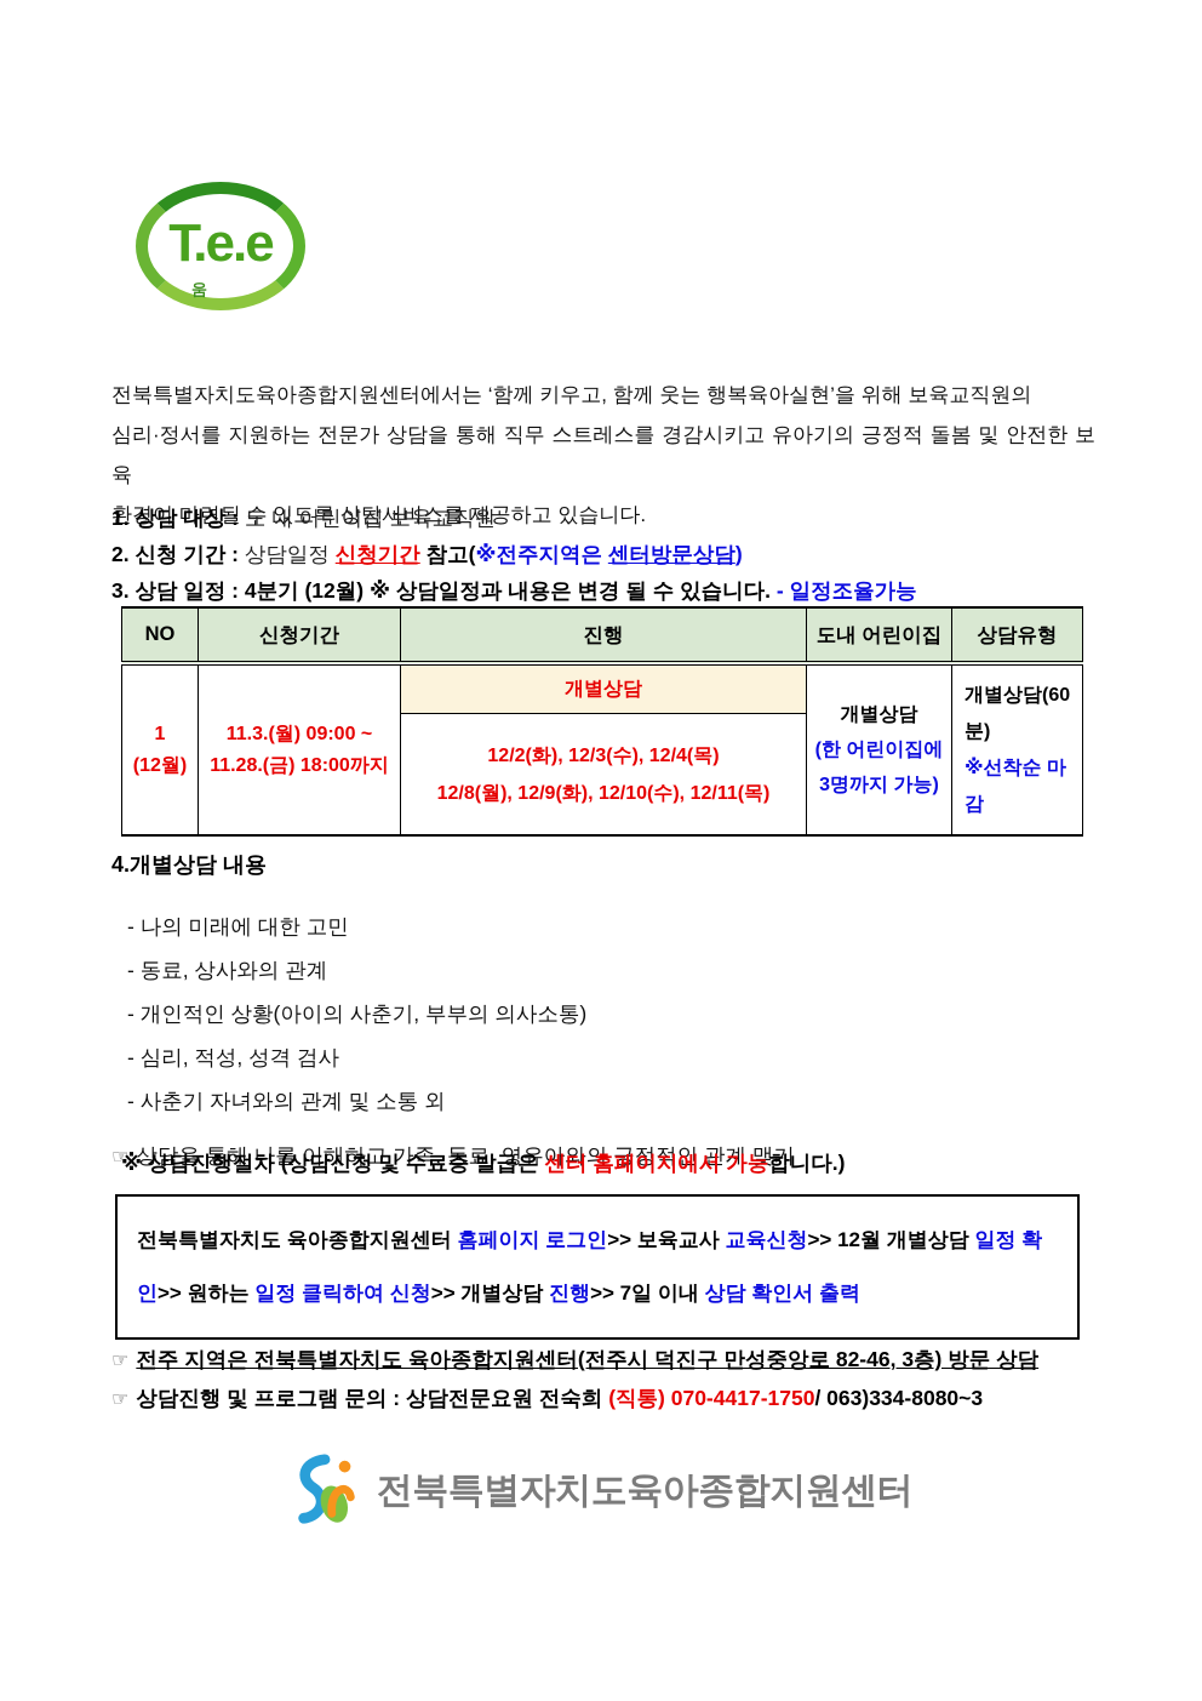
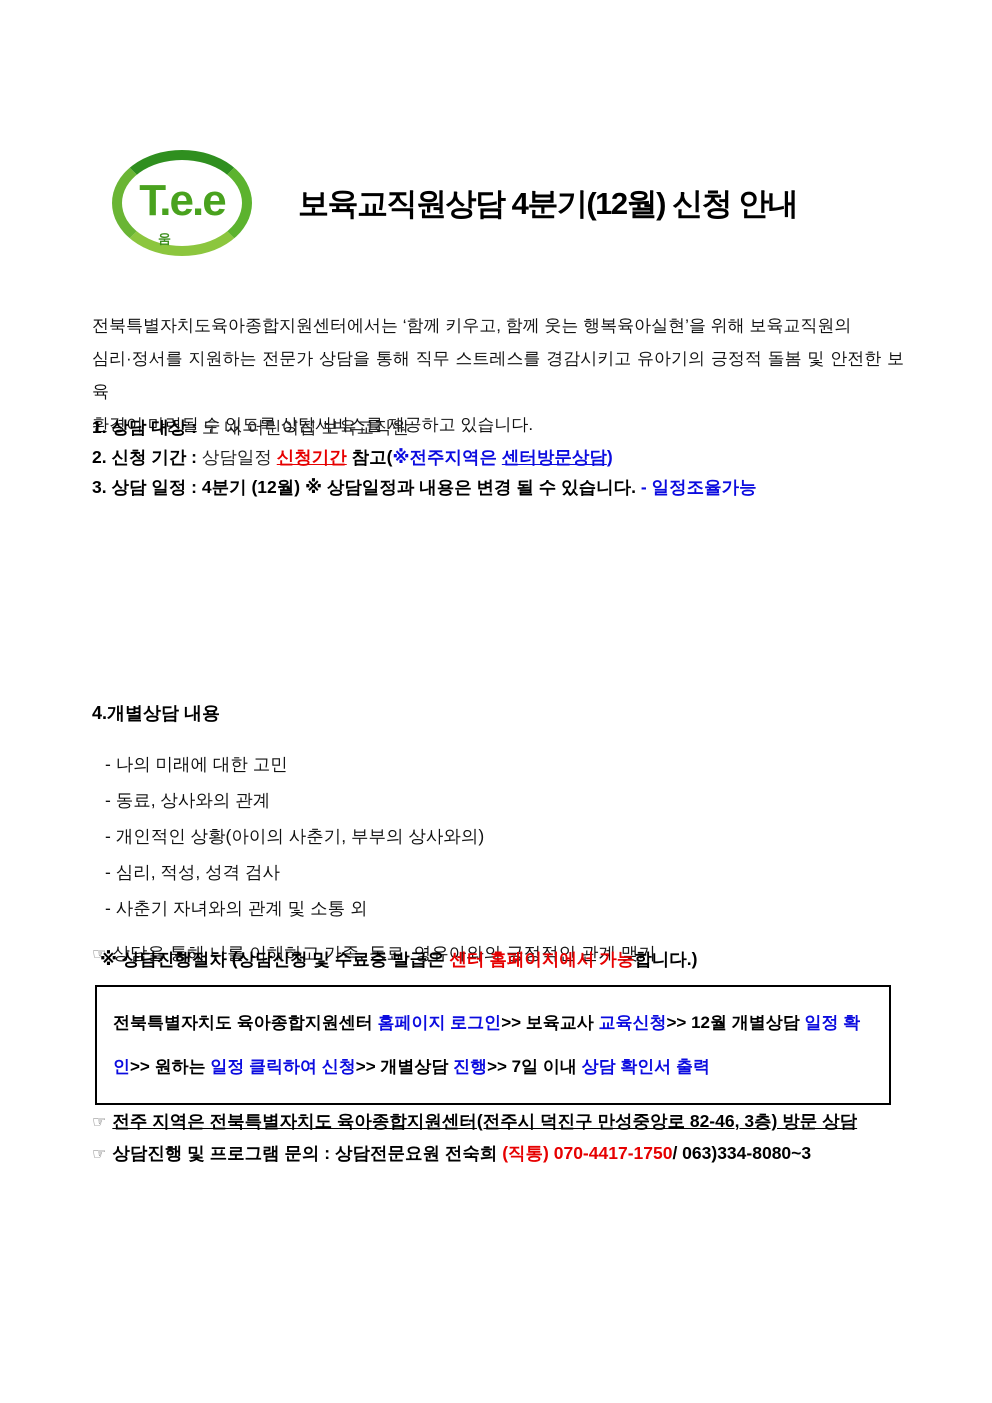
  T.e.e
  움
+ 보육교직원상담 4분기(12월) 신청 안내
  전북특별자치도육아종합지원센터에서는 ‘함께 키우고, 함께 웃는 행복육아실현’을 위해 보육교직원의
  심리·정서를 지원하는 전문가 상담을 통해 직무 스트레스를 경감시키고 유아기의 긍정적 돌봄 및 안전한 보육
  환경이 마련될 수 있도록 상담서비스를 제공하고 있습니다.
  1. 상담 대상 : 도 내 어린이집 보육교직원
  2. 신청 기간 : 상담일정 신청기간 참고(※전주지역은 센터방문상담)
  3. 상담 일정 : 4분기 (12월) ※ 상담일정과 내용은 변경 될 수 있습니다. - 일정조율가능
- NO	신청기간	진행	도내 어린이집	상담유형
- 1 (12월)	11.3.(월) 09:00 ~ 11.28.(금) 18:00까지	개별상담 12/2(화), 12/3(수), 12/4(목) 12/8(월), 12/9(화), 12/10(수), 12/11(목)	개별상담 (한 어린이집에 3명까지 가능)	개별상담(60분) ※선착순 마감
  4.개별상담 내용
  - 나의 미래에 대한 고민
  - 동료, 상사와의 관계
- - 개인적인 상황(아이의 사춘기, 부부의 의사소통)
+ - 개인적인 상황(아이의 사춘기, 부부의 상사와의)
  - 심리, 적성, 성격 검사
  - 사춘기 자녀와의 관계 및 소통 외
  ☞ 상담을 통해 나를 이해하고 가족, 동료, 영유아와의 긍정적인 관계 맺기
  ※ 상담진행절차 (상담신청 및 수료증 발급은 센터 홈페이지에서 가능합니다.)
  전북특별자치도 육아종합지원센터 홈페이지 로그인>> 보육교사 교육신청>> 12월 개별상담 일정 확인>> 원하는 일정 클릭하여 신청>> 개별상담 진행>> 7일 이내 상담 확인서 출력
  ☞ 전주 지역은 전북특별자치도 육아종합지원센터(전주시 덕진구 만성중앙로 82-46, 3층) 방문 상담
  ☞ 상담진행 및 프로그램 문의 : 상담전문요원 전숙희 (직통) 070-4417-1750/ 063)334-8080~3
- 전북특별자치도육아종합지원센터
